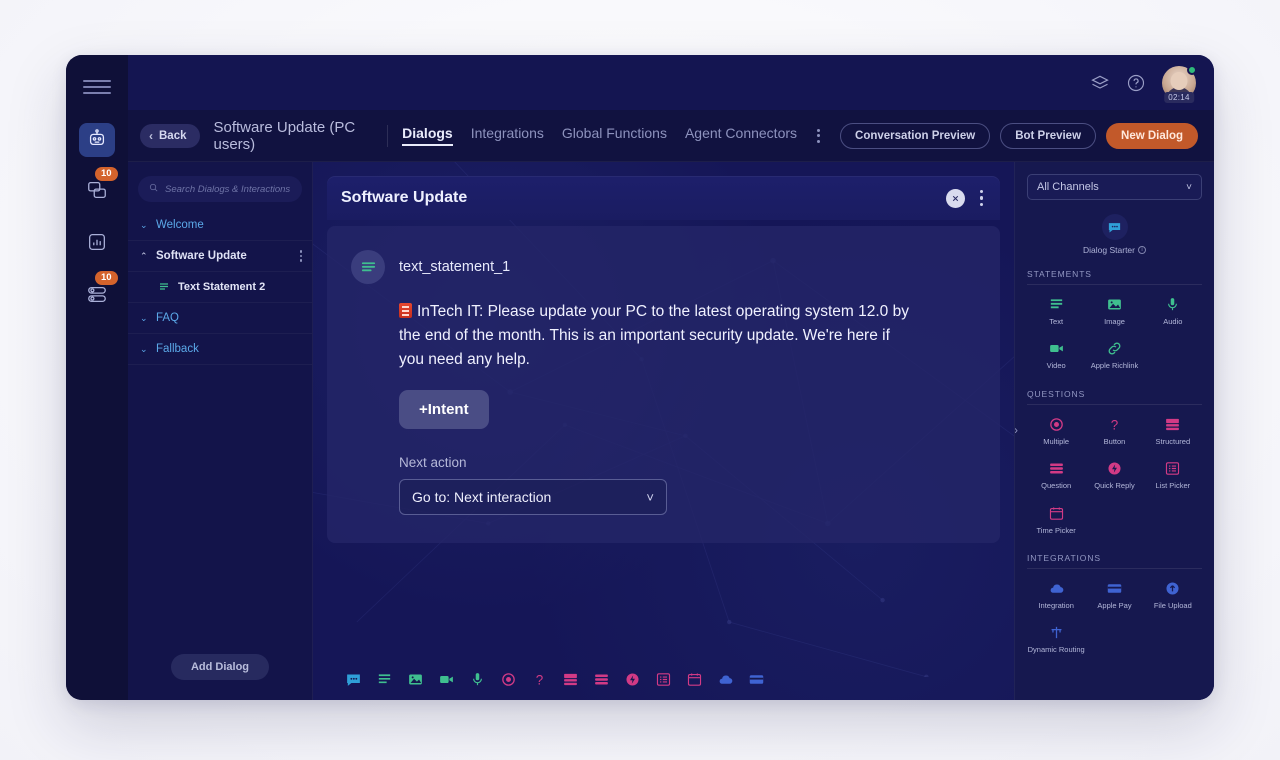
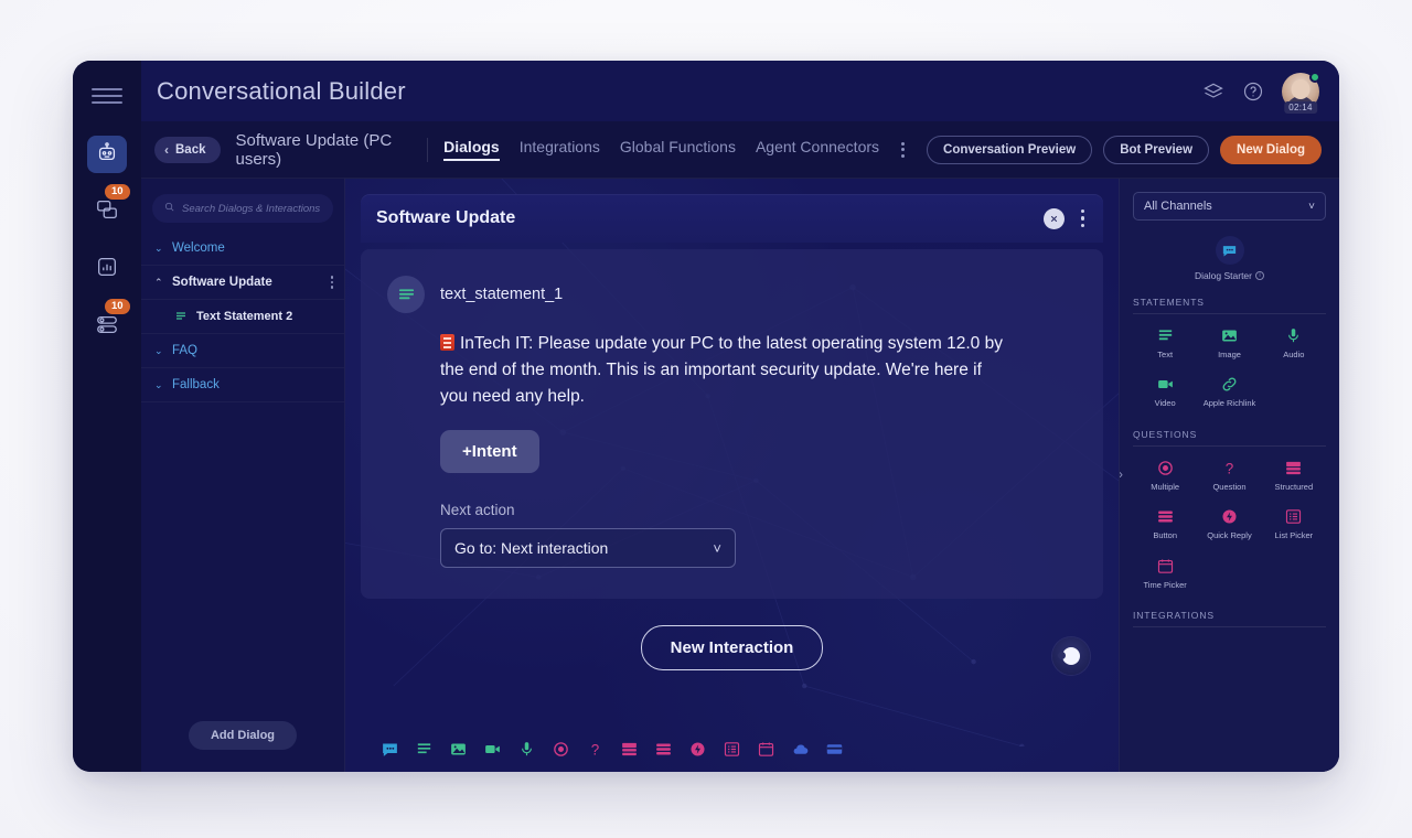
  10
  10
+ Conversational Builder
  02:14
  ‹
  Back
  Software Update (PC users)
  Dialogs
  Integrations
  Global Functions
  Agent Connectors
  Conversation Preview
  Bot Preview
  New Dialog
  Search Dialogs & Interactions
  ⌄
  Welcome
  ⌃
  Software Update
  Text Statement 2
  ⌄
  FAQ
  ⌄
  Fallback
  Add Dialog
  Software Update
  text_statement_1
  InTech IT: Please update your PC to the latest operating system 12.0 by the end of the month. This is an important security update. We're here if you need any help.
  +Intent
  Next action
  Go to: Next interaction
  ˅
+ New Interaction
  ?
  ›
  All Channels
  ˅
  Dialog Starter
  STATEMENTS
  Text
  Image
  Audio
  Video
  Apple Richlink
  QUESTIONS
  Multiple
  ?
- Button
+ Question
  Structured
- Question
+ Button
  Quick Reply
  List Picker
  Time Picker
  INTEGRATIONS
- Integration
- Apple Pay
- File Upload
- Dynamic Routing
